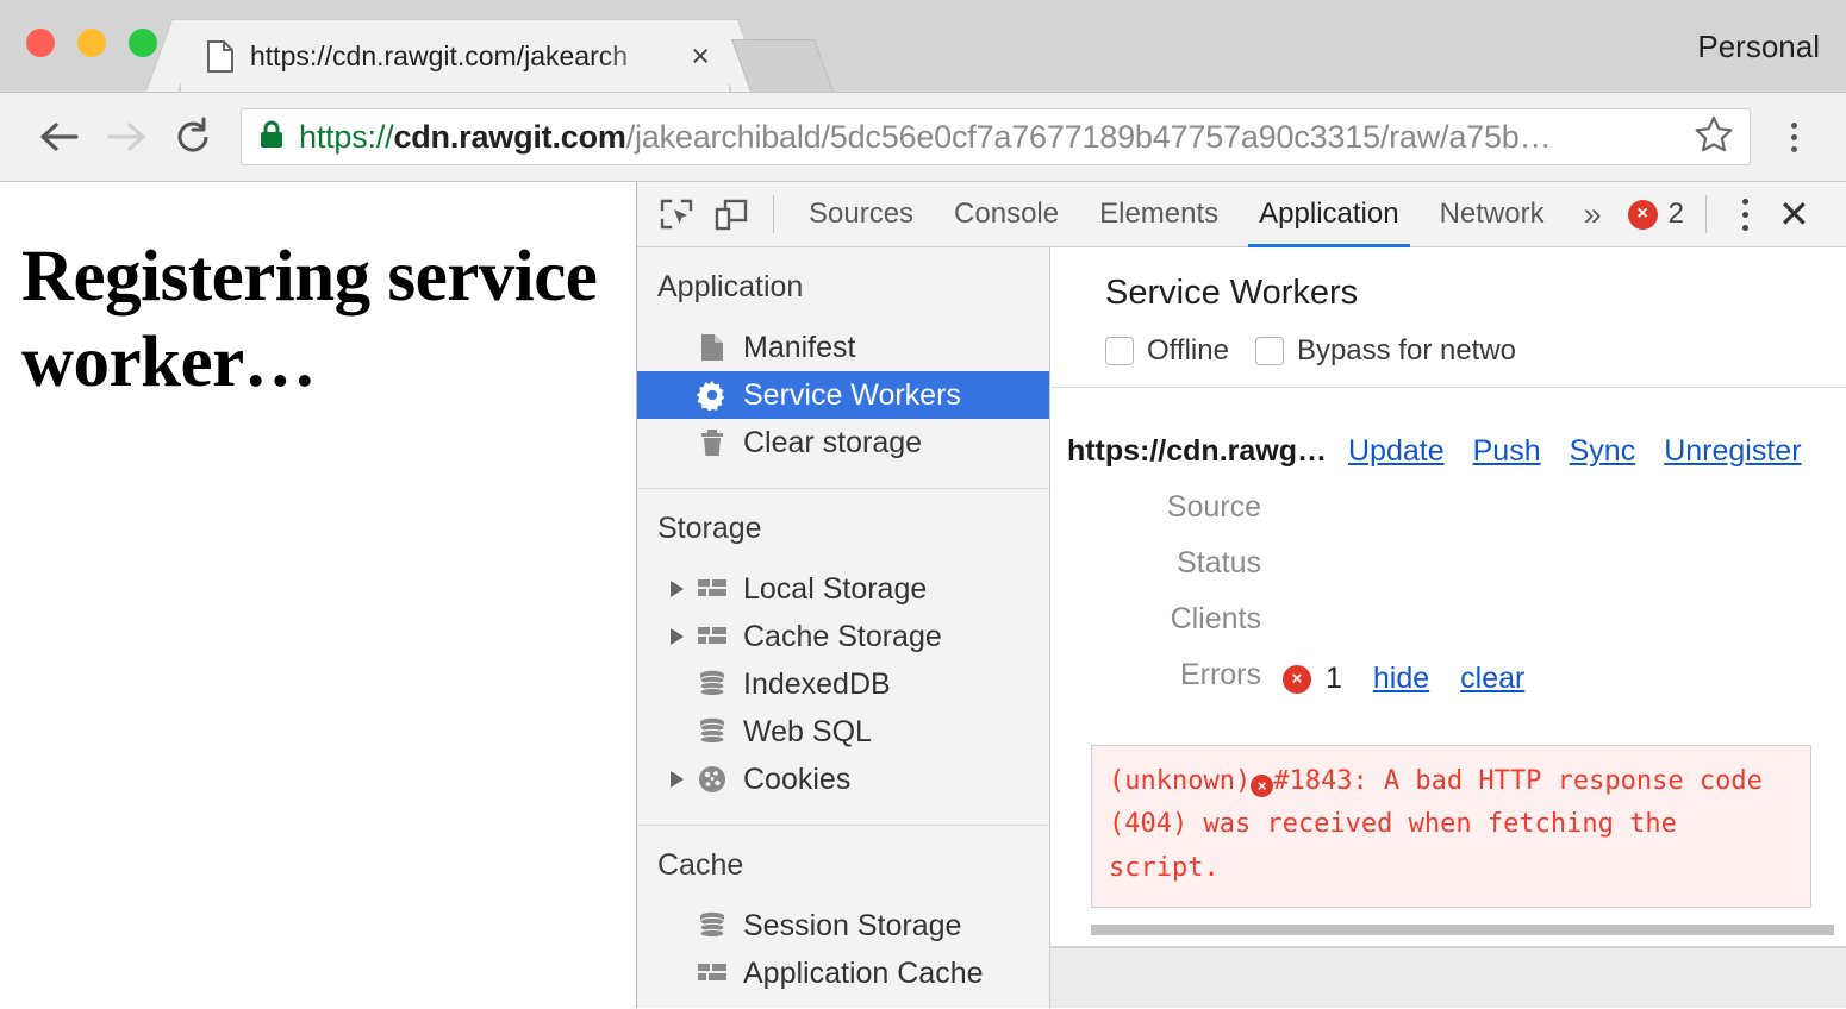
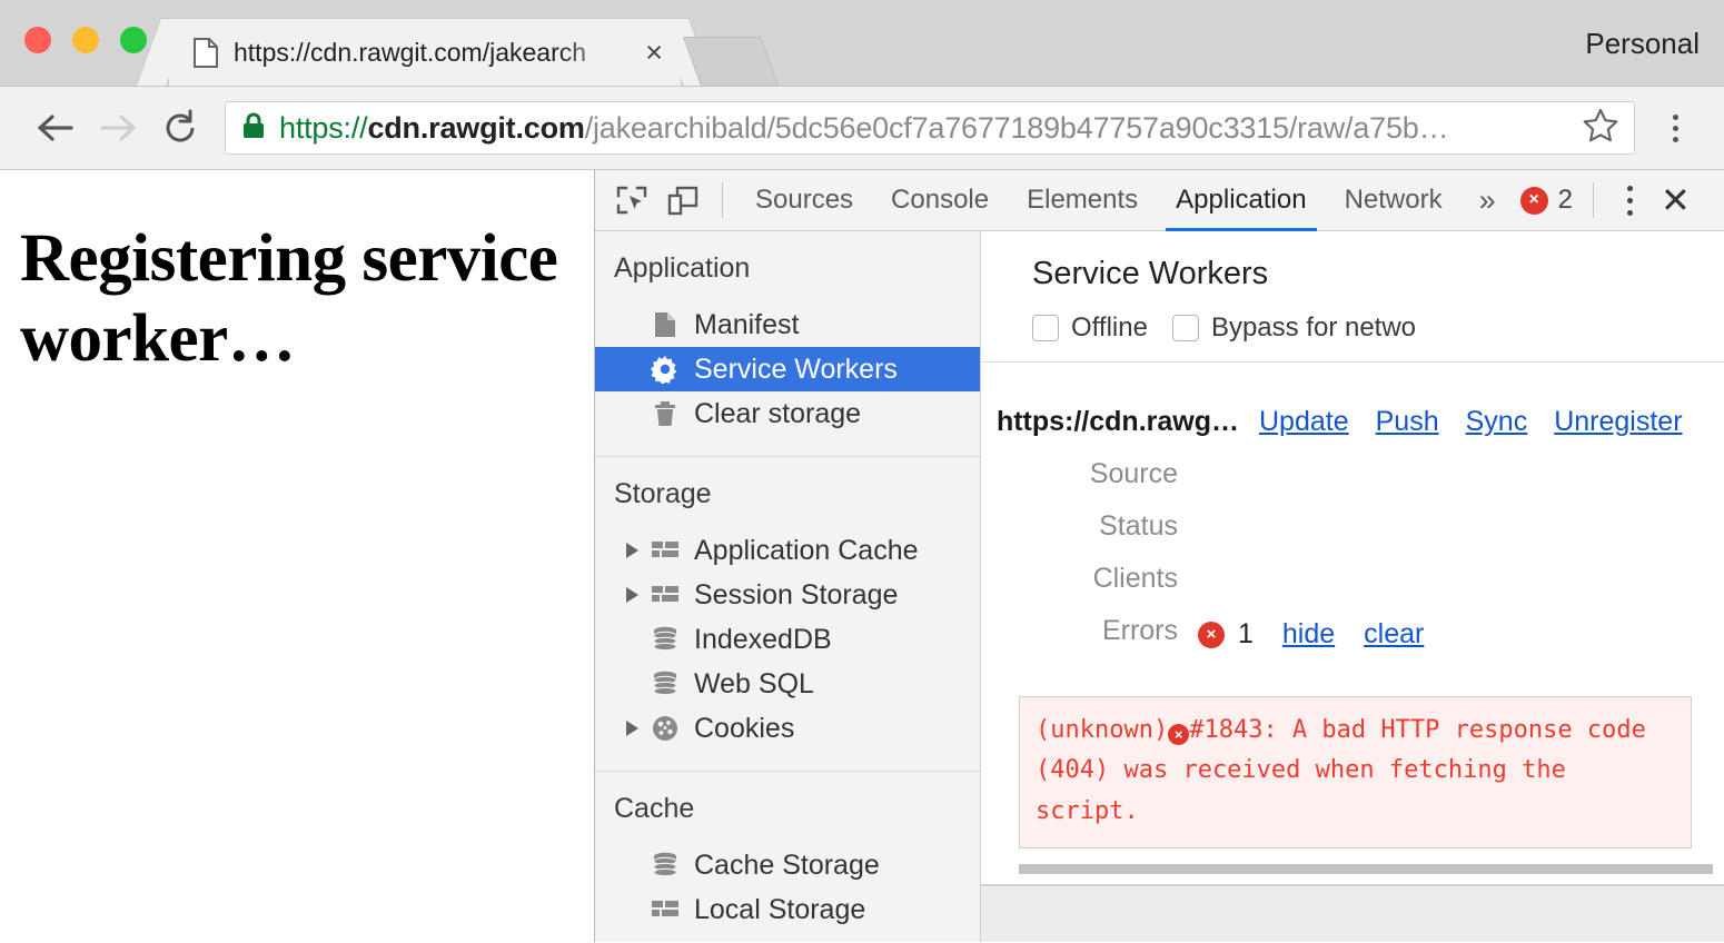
  https://cdn.rawgit.com/jakearch
  ×
  Personal
  https://cdn.rawgit.com/jakearchibald/5dc56e0cf7a7677189b47757a90c3315/raw/a75b…
  Registering service worker…
  Sources
  Console
  Elements
  Application
  Network
  »
  ×
  2
  ✕
  Application
  Manifest
  Service Workers
  Clear storage
  Storage
- Local Storage
+ Application Cache
- Cache Storage
+ Session Storage
  IndexedDB
  Web SQL
  Cookies
  Cache
- Session Storage
+ Cache Storage
- Application Cache
+ Local Storage
  Service Workers
  Offline
  Bypass for netwo
  https://cdn.rawg…
  Update
  Push
  Sync
  Unregister
  Source
  Status
  Clients
  Errors
  ×
  1
  hide
  clear
  (unknown) × #1843: A bad HTTP response code (404) was received when fetching the script.
